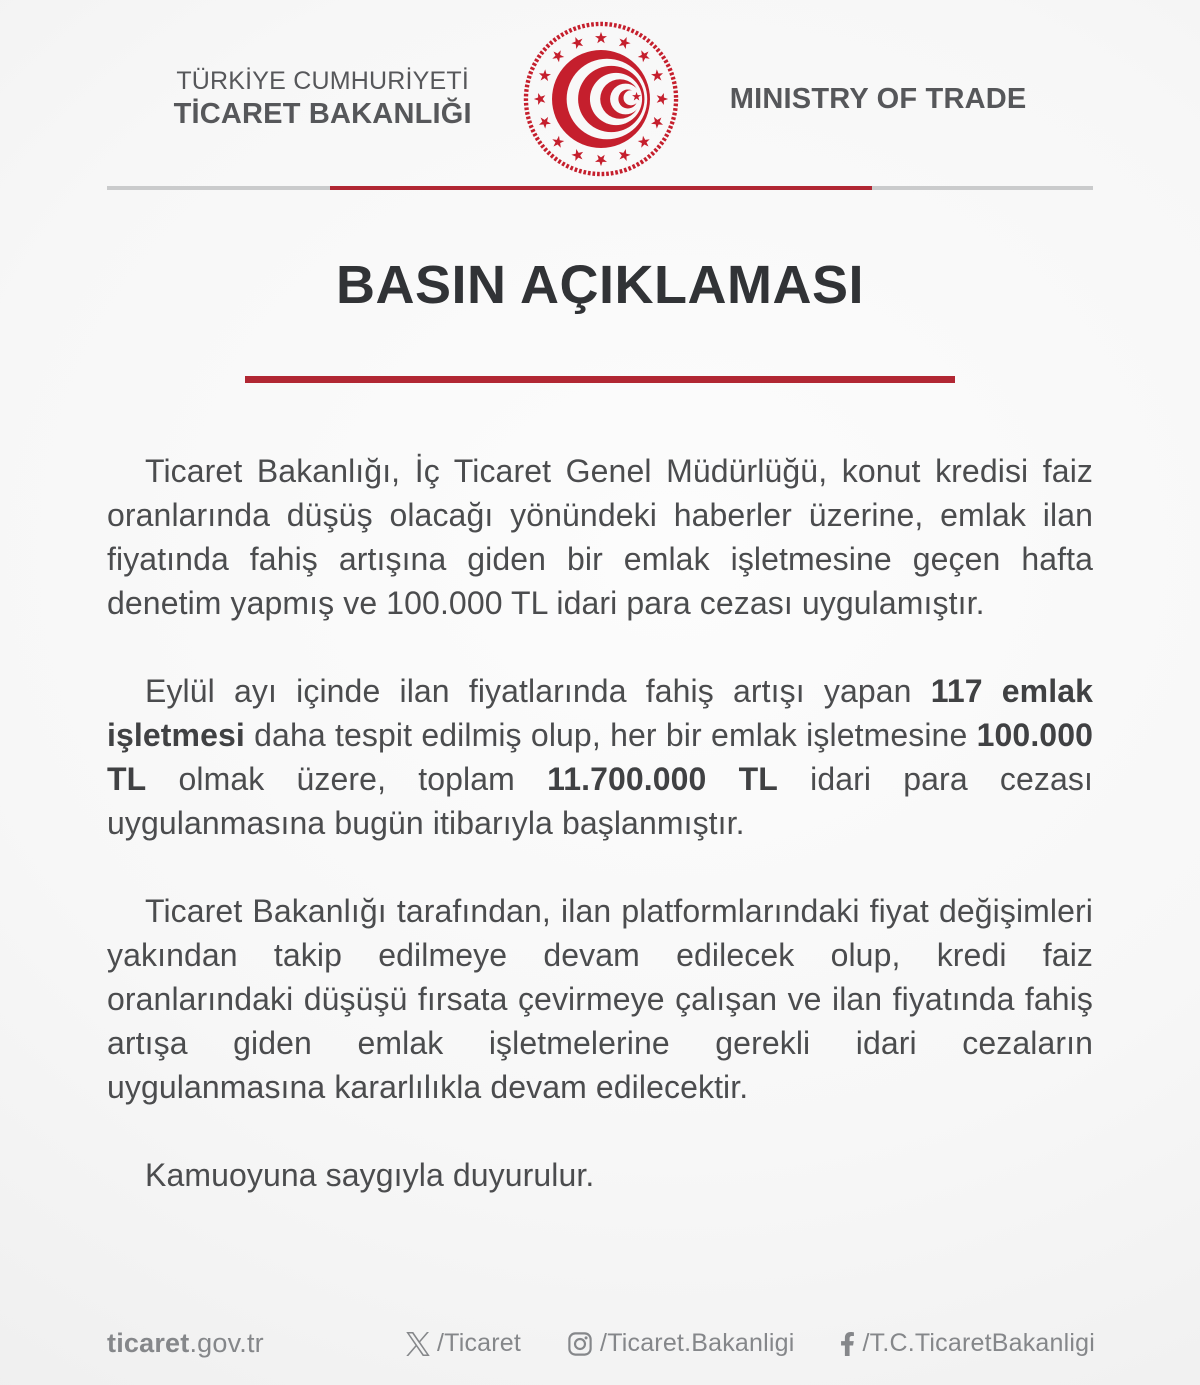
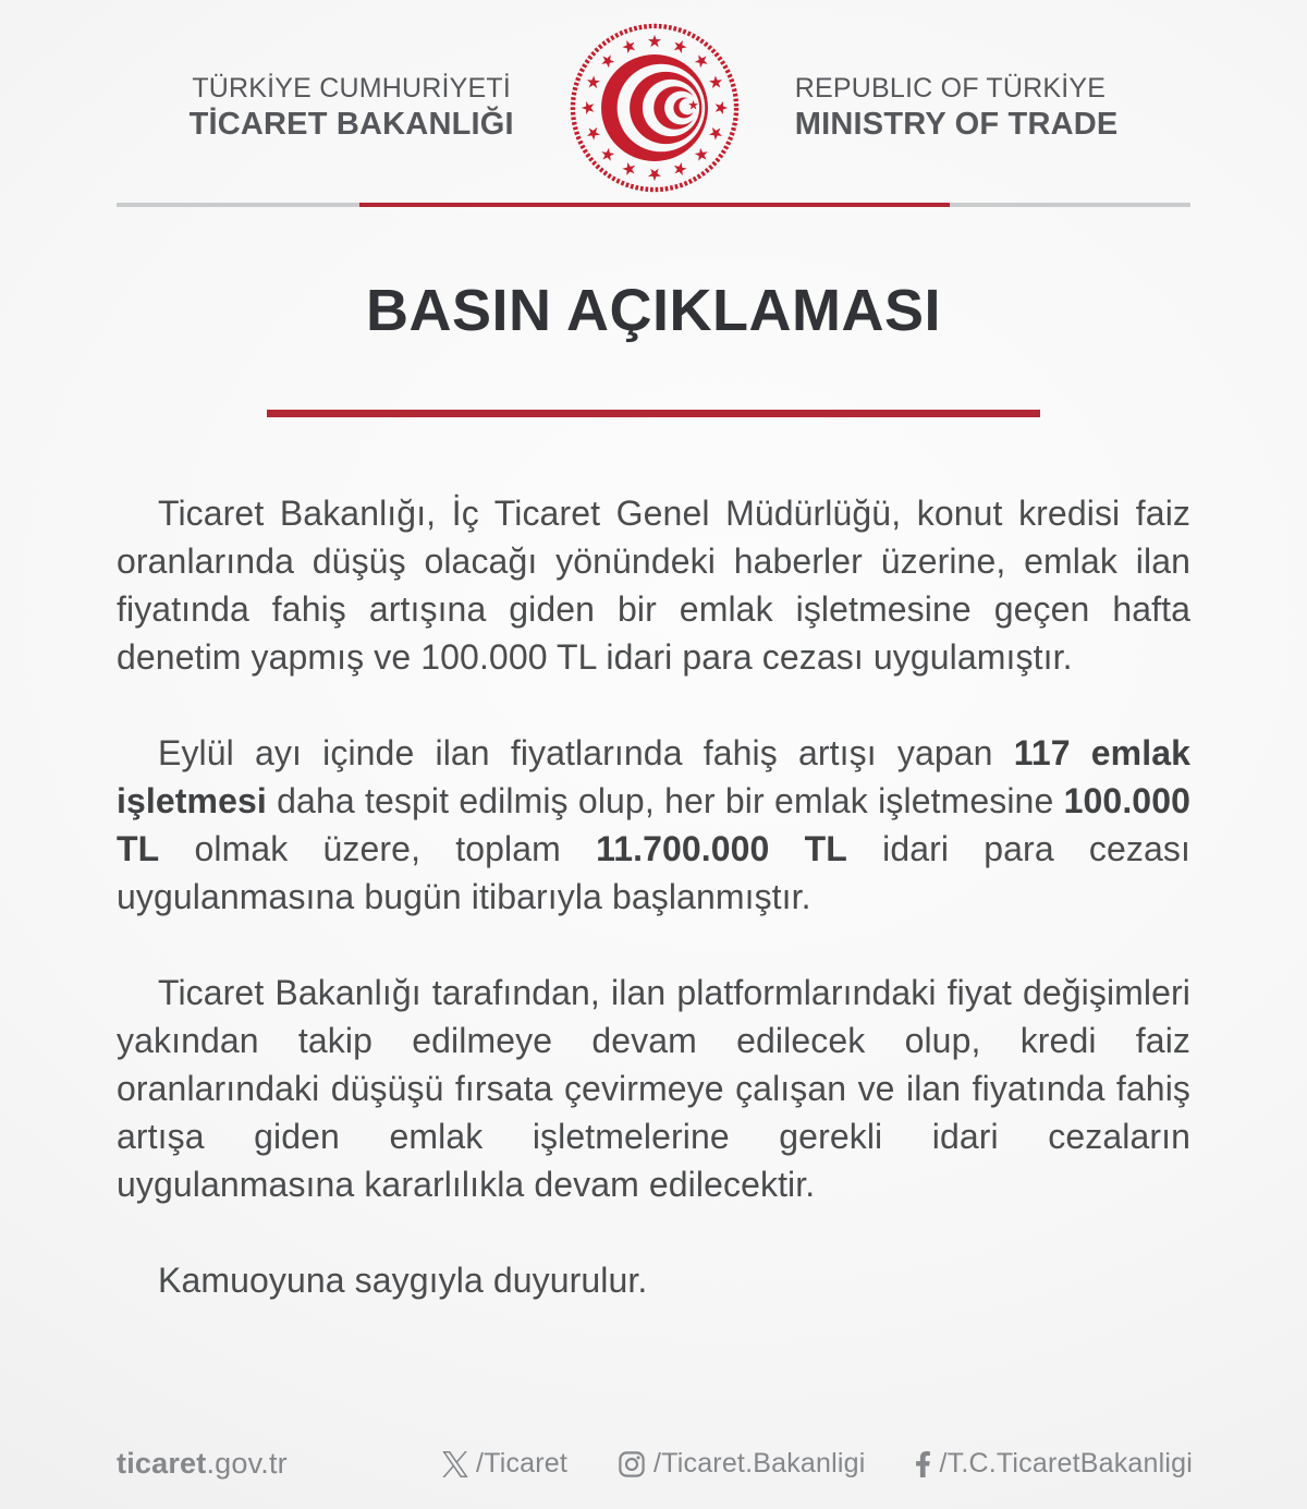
  TÜRKİYE CUMHURİYETİ
  TİCARET BAKANLIĞI
+ REPUBLIC OF TÜRKİYE
  MINISTRY OF TRADE
  BASIN AÇIKLAMASI
  Ticaret Bakanlığı, İç Ticaret Genel Müdürlüğü, konut kredisi faiz oranlarında düşüş olacağı yönündeki haberler üzerine, emlak ilan fiyatında fahiş artışına giden bir emlak işletmesine geçen hafta denetim yapmış ve 100.000 TL idari para cezası uygulamıştır.
  Eylül ayı içinde ilan fiyatlarında fahiş artışı yapan 117 emlak işletmesi daha tespit edilmiş olup, her bir emlak işletmesine 100.000 TL olmak üzere, toplam 11.700.000 TL idari para cezası uygulanmasına bugün itibarıyla başlanmıştır.
  Ticaret Bakanlığı tarafından, ilan platformlarındaki fiyat değişimleri yakından takip edilmeye devam edilecek olup, kredi faiz oranlarındaki düşüşü fırsata çevirmeye çalışan ve ilan fiyatında fahiş artışa giden emlak işletmelerine gerekli idari cezaların uygulanmasına kararlılıkla devam edilecektir.
  Kamuoyuna saygıyla duyurulur.
  ticaret.gov.tr
  /Ticaret
  /Ticaret.Bakanligi
  /T.C.TicaretBakanligi
